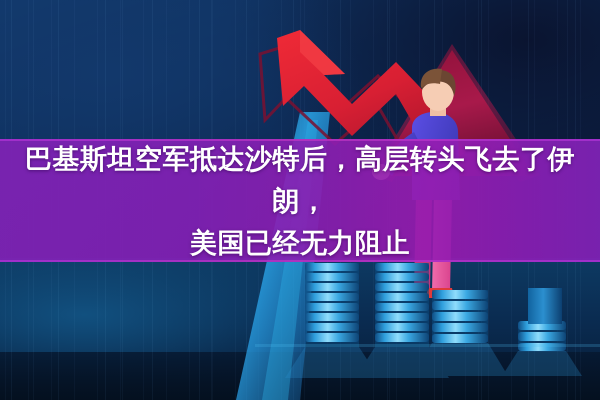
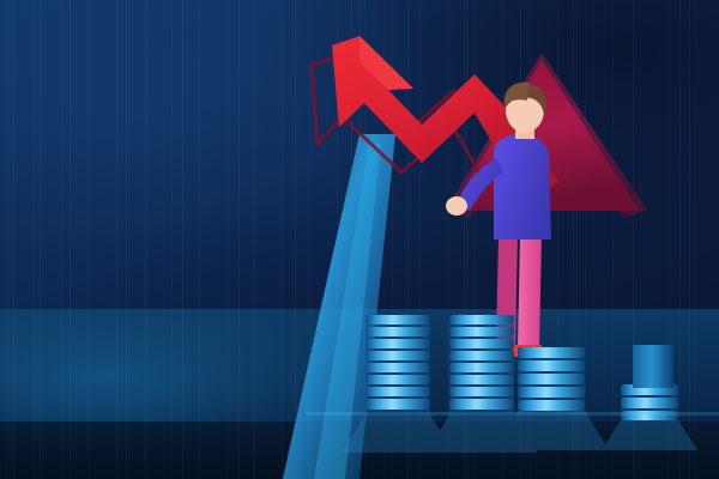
- 巴基斯坦空军抵达沙特后，高层转头飞去了伊朗，
- 美国已经无力阻止
